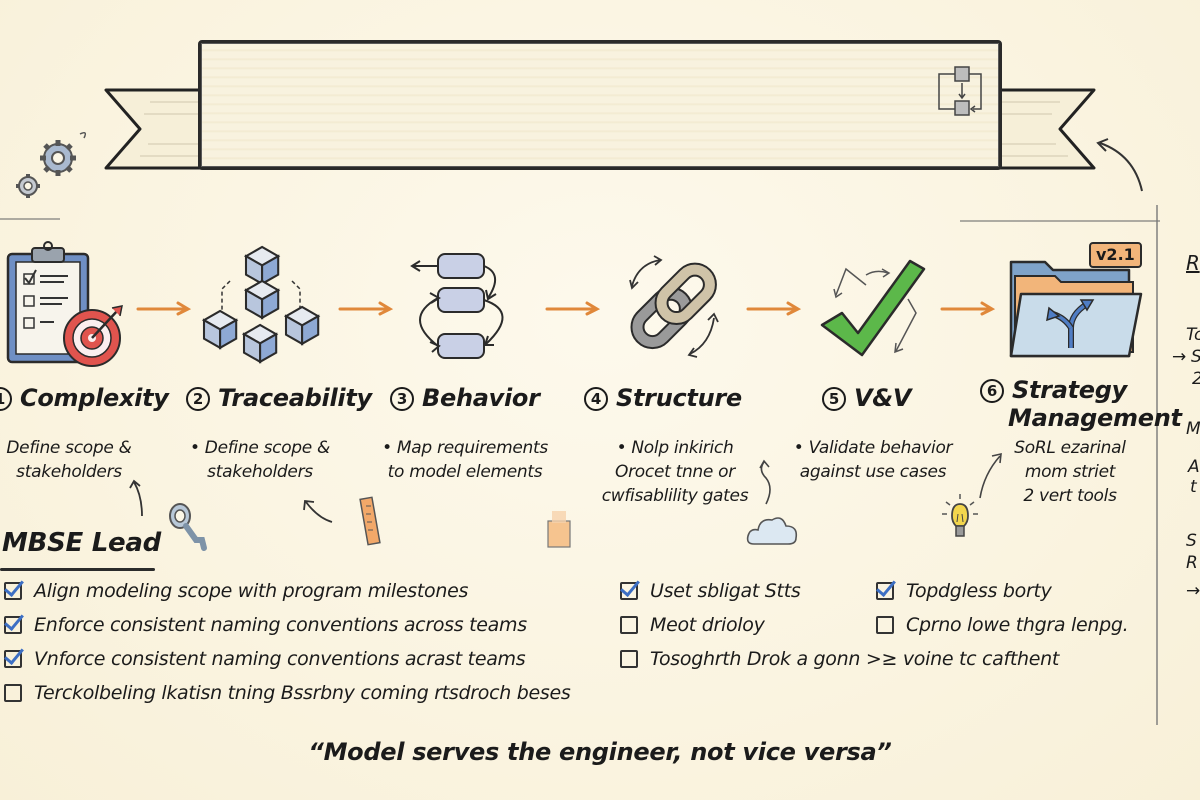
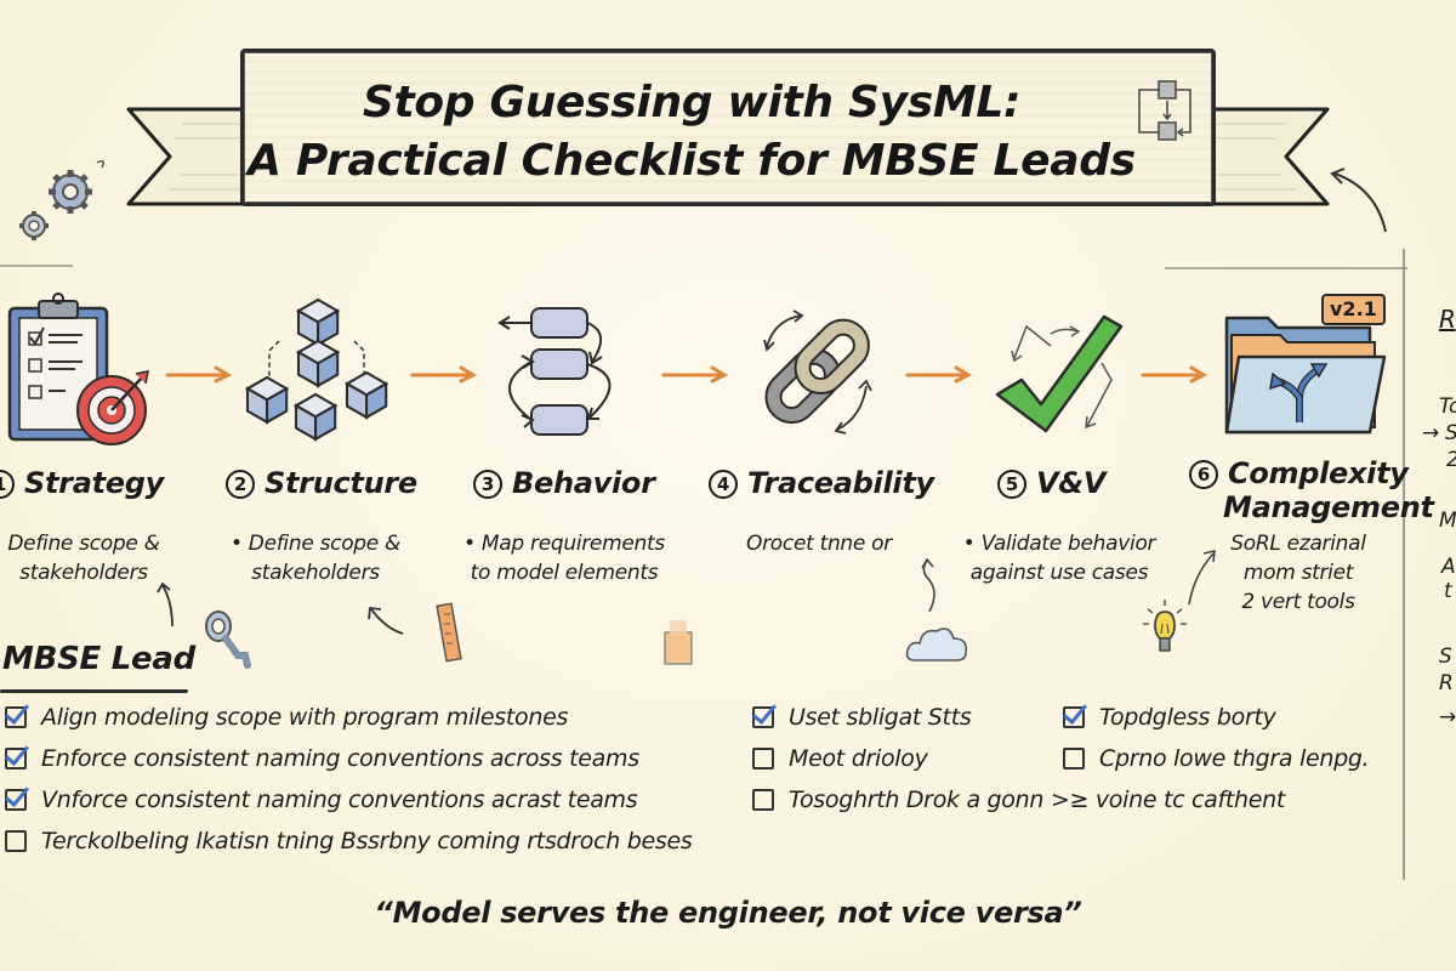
+ Stop Guessing with SysML:
+ A Practical Checklist for MBSE Leads
  v2.1
- Complexity
+ Strategy
- 2 Traceability
+ 2 Structure
  3 Behavior
- 4 Structure
+ 4 Traceability
  5 V&V
- 6 Strategy
+ 6 Complexity
  Management
  Define scope &
  stakeholders
  • Define scope &
  stakeholders
  • Map requirements
  to model elements
- • Nolp inkirich
  Orocet tnne or
- cwfisablility gates
  • Validate behavior
  against use cases
  SoRL ezarinal
  mom striet
  2 vert tools
  MBSE Lead
  Align modeling scope with program milestones
  Enforce consistent naming conventions across teams
  Vnforce consistent naming conventions acrast teams
  Terckolbeling lkatisn tning Bssrbny coming rtsdroch beses
  Uset sbligat Stts
  Meot drioloy
  Tosoghrth Drok a gonn >≥ voine tc cafthent
  Topdgless borty
  Cprno lowe thgra lenpg.
  R
  Tc
  → S
  2
  M
  A
  t
  S
  R
  →
  “Model serves the engineer, not vice versa”
